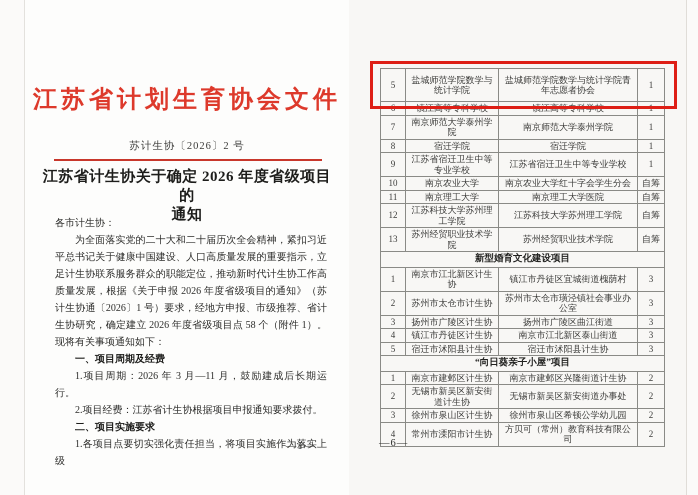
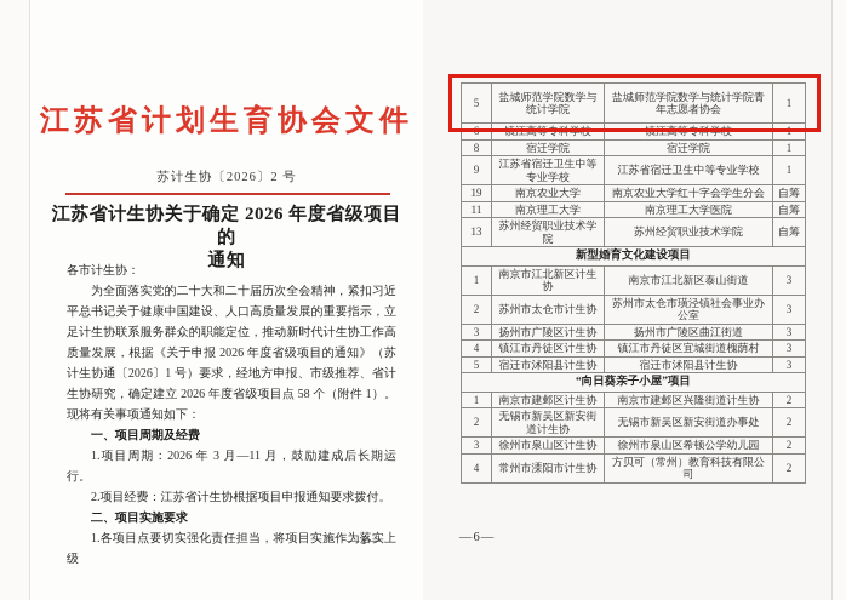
  江苏省计划生育协会文件
  苏计生协〔2026〕2 号
  江苏省计生协关于确定 2026 年度省级项目的
  通知
  各市计生协：
  为全面落实党的二十大和二十届历次全会精神，紧扣习近平总书记关于健康中国建设、人口高质量发展的重要指示，立足计生协联系服务群众的职能定位，推动新时代计生协工作高质量发展，根据《关于申报 2026 年度省级项目的通知》（苏计生协通〔2026〕1 号）要求，经地方申报、市级推荐、省计生协研究，确定建立 2026 年度省级项目点 58 个（附件 1）。现将有关事项通知如下：
  一、项目周期及经费
  1.项目周期：2026 年 3 月—11 月，鼓励建成后长期运行。
  2.项目经费：江苏省计生协根据项目申报通知要求拨付。
  二、项目实施要求
  1.各项目点要切实强化责任担当，将项目实施作为落实上级
  —1—
  5	盐城师范学院数学与统计学院	盐城师范学院数学与统计学院青年志愿者协会	1
  6	镇江高等专科学校	镇江高等专科学校	1
- 7	南京师范大学泰州学院	南京师范大学泰州学院	1
  8	宿迁学院	宿迁学院	1
  9	江苏省宿迁卫生中等专业学校	江苏省宿迁卫生中等专业学校	1
- 10	南京农业大学	南京农业大学红十字会学生分会	自筹
+ 19	南京农业大学	南京农业大学红十字会学生分会	自筹
  11	南京理工大学	南京理工大学医院	自筹
- 12	江苏科技大学苏州理工学院	江苏科技大学苏州理工学院	自筹
  13	苏州经贸职业技术学院	苏州经贸职业技术学院	自筹
  新型婚育文化建设项目
- 1	南京市江北新区计生协	镇江市丹徒区宜城街道槐荫村	3
+ 1	南京市江北新区计生协	南京市江北新区泰山街道	3
  2	苏州市太仓市计生协	苏州市太仓市璜泾镇社会事业办公室	3
  3	扬州市广陵区计生协	扬州市广陵区曲江街道	3
- 4	镇江市丹徒区计生协	南京市江北新区泰山街道	3
+ 4	镇江市丹徒区计生协	镇江市丹徒区宜城街道槐荫村	3
  5	宿迁市沭阳县计生协	宿迁市沭阳县计生协	3
  “向日葵亲子小屋”项目
  1	南京市建邺区计生协	南京市建邺区兴隆街道计生协	2
  2	无锡市新吴区新安街道计生协	无锡市新吴区新安街道办事处	2
  3	徐州市泉山区计生协	徐州市泉山区希顿公学幼儿园	2
  4	常州市溧阳市计生协	方贝可（常州）教育科技有限公司	2
  —6—
